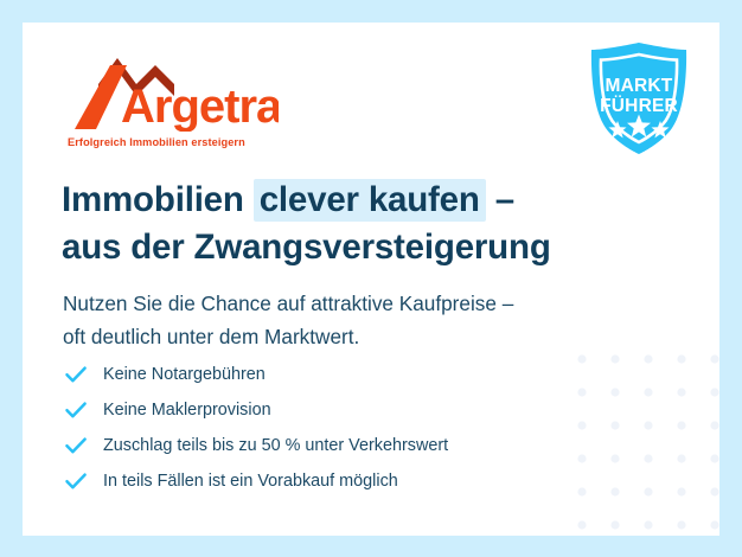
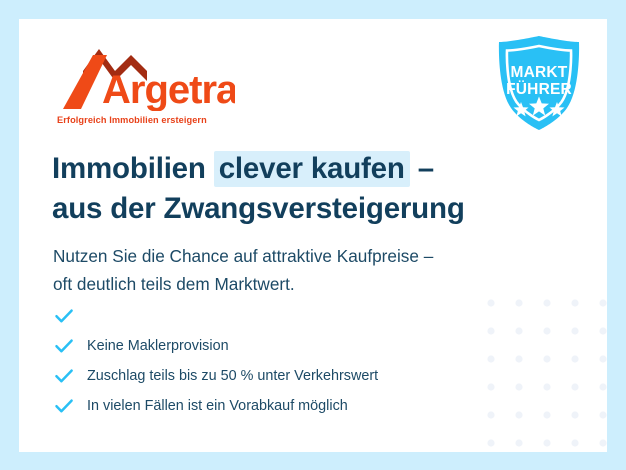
  Argetra
  Erfolgreich Immobilien ersteigern
  MARKT
  FÜHRER
  Immobilien clever kaufen –
  aus der Zwangsversteigerung
  Nutzen Sie die Chance auf attraktive Kaufpreise –
- oft deutlich unter dem Marktwert.
+ oft deutlich teils dem Marktwert.
- Keine Notargebühren
  Keine Maklerprovision
  Zuschlag teils bis zu 50 % unter Verkehrswert
- In teils Fällen ist ein Vorabkauf möglich
+ In vielen Fällen ist ein Vorabkauf möglich
